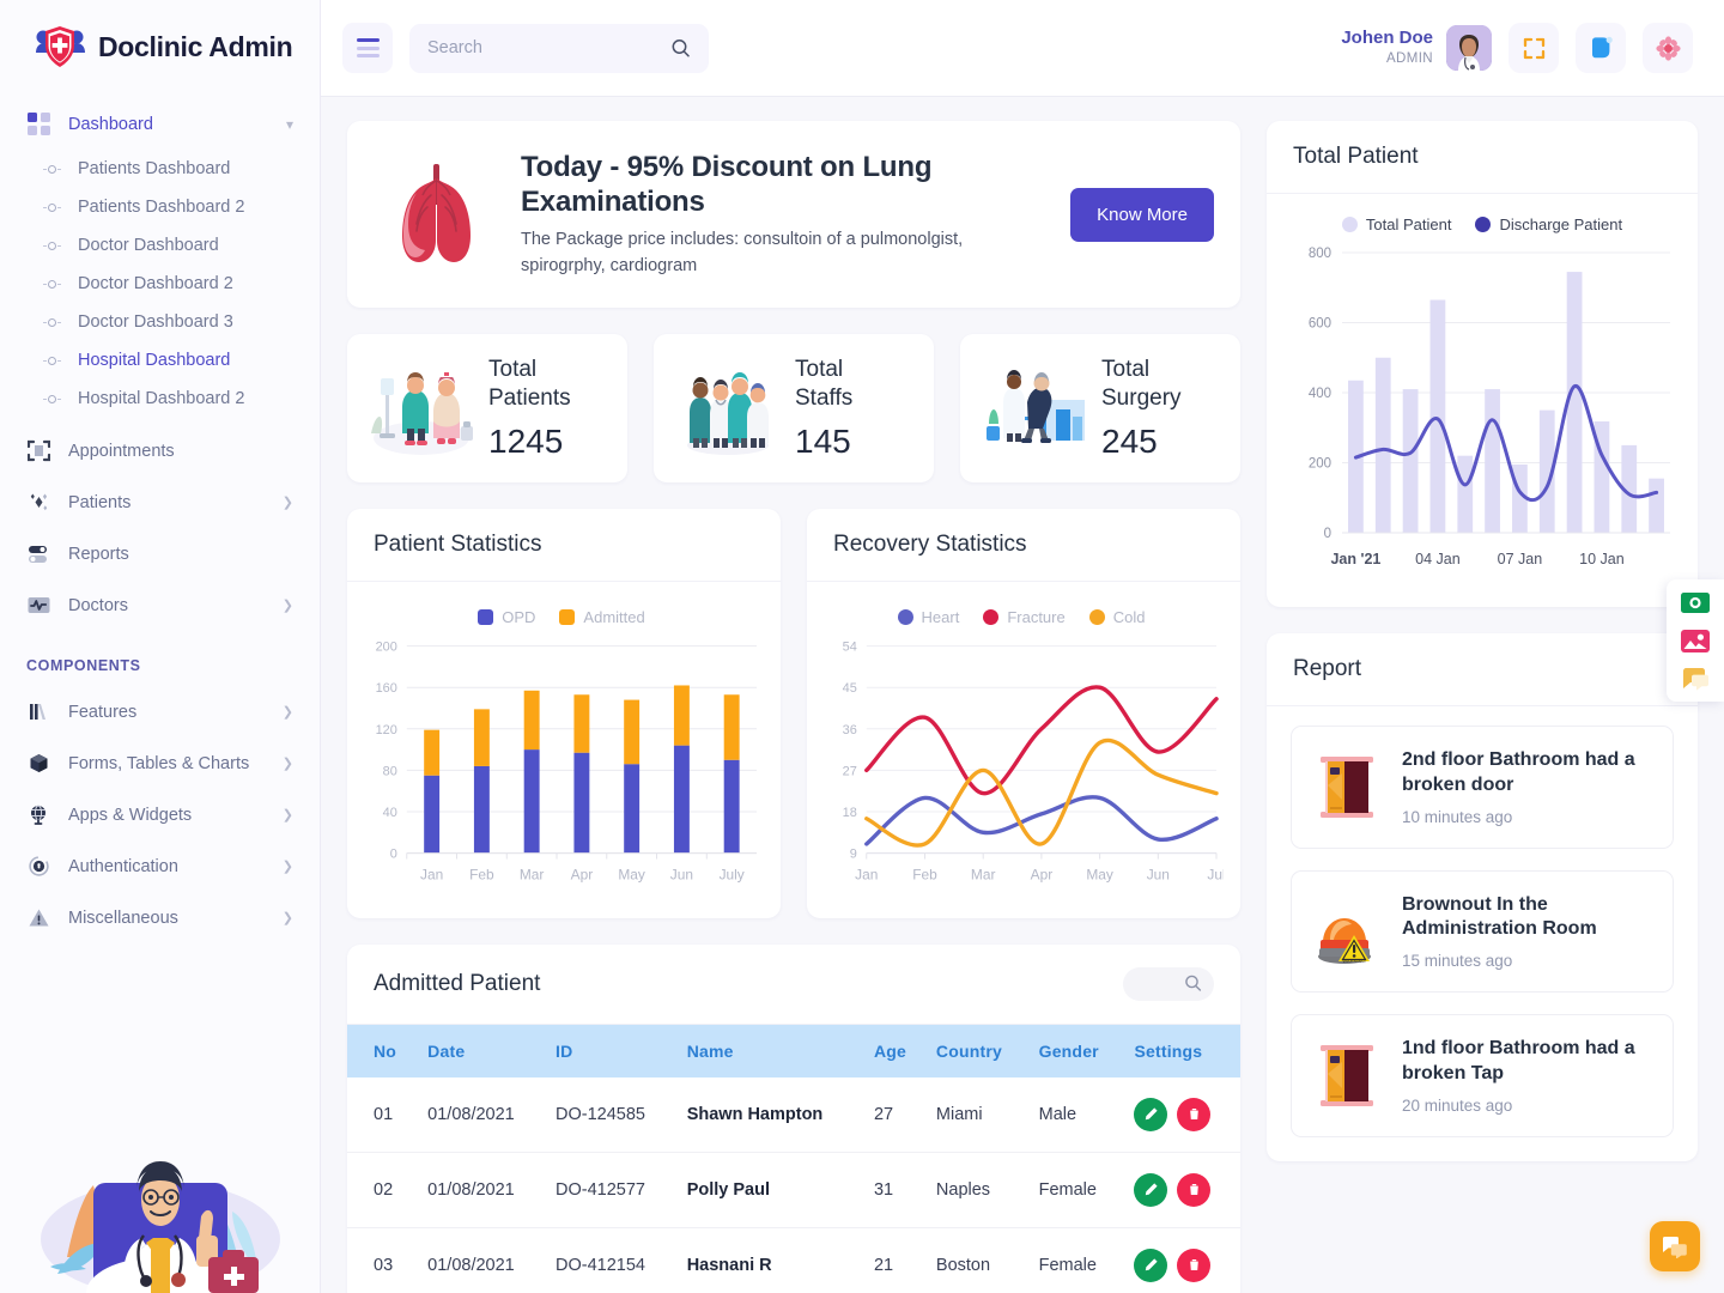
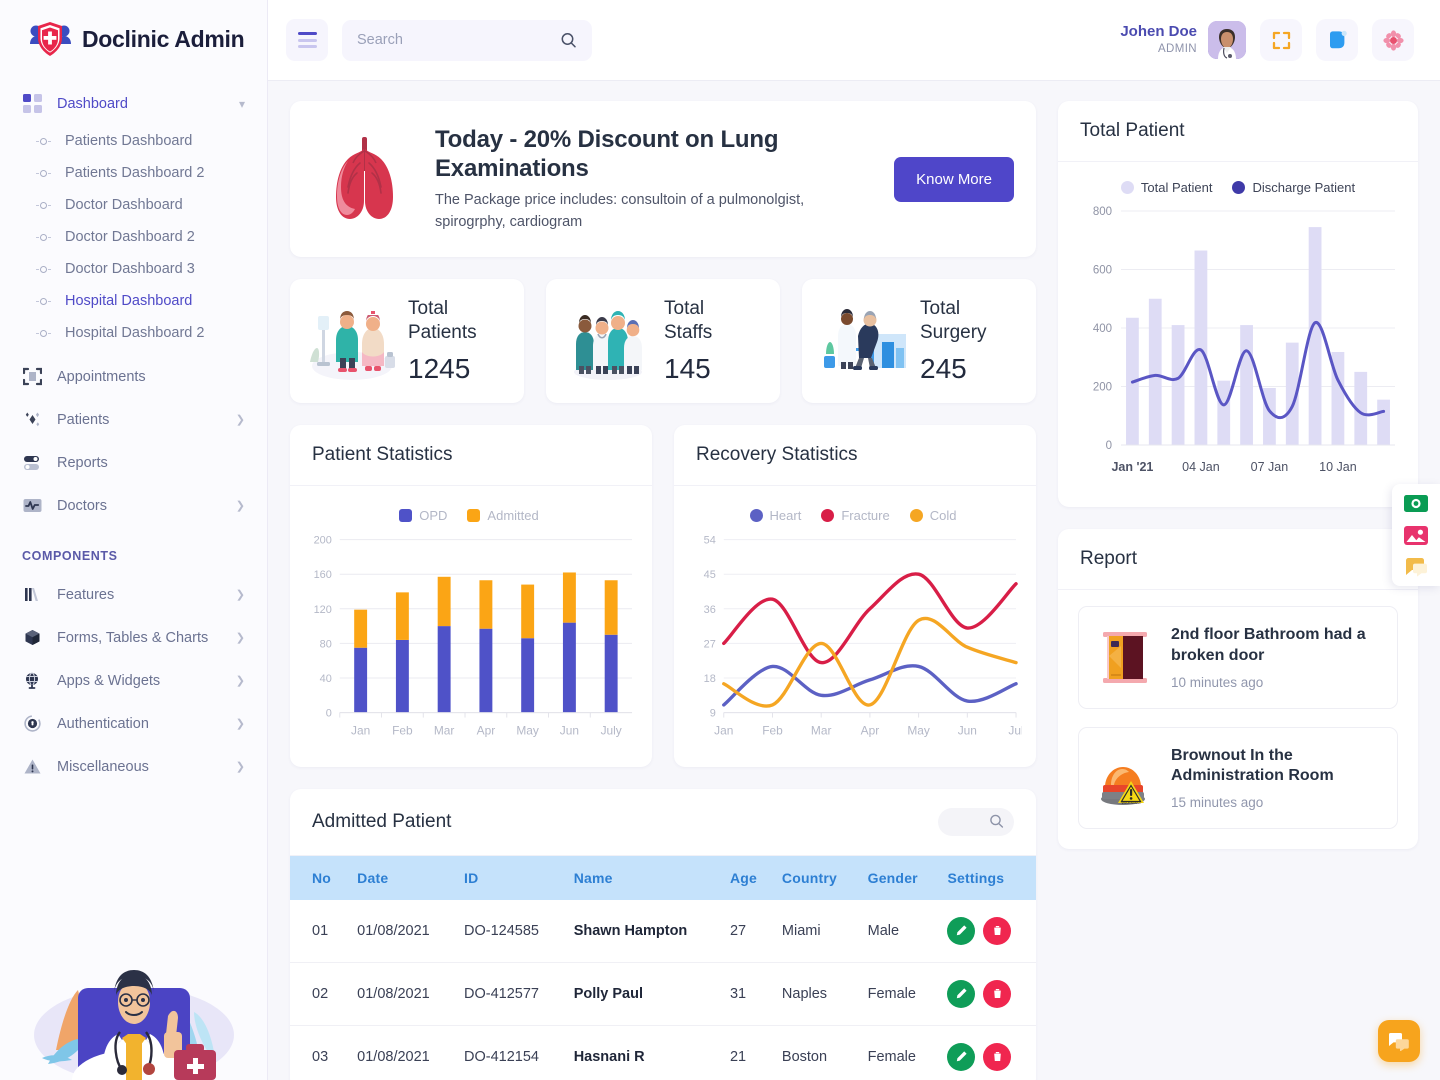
  Doclinic Admin
  Dashboard
  ▾
  Patients Dashboard
  Patients Dashboard 2
  Doctor Dashboard
  Doctor Dashboard 2
  Doctor Dashboard 3
  Hospital Dashboard
  Hospital Dashboard 2
  Appointments
  Patients
  ❯
  Reports
  Doctors
  ❯
  COMPONENTS
  Features
  ❯
  Forms, Tables & Charts
  ❯
  Apps & Widgets
  ❯
  Authentication
  ❯
  Miscellaneous
  ❯
  Search
  Johen Doe
  ADMIN
- Today - 95% Discount on Lung Examinations
+ Today - 20% Discount on Lung Examinations
  The Package price includes: consultoin of a pulmonolgist, spirogrphy, cardiogram
  Know More
  Total
  Patients
  1245
  Total
  Staffs
  145
  Total
  Surgery
  245
  Patient Statistics
  OPD
  Admitted
  0
  40
  80
  120
  160
  200
  Jan
  Feb
  Mar
  Apr
  May
  Jun
  July
  Recovery Statistics
  Heart
  Fracture
  Cold
  9
  18
  27
  36
  45
  54
  Jan
  Feb
  Mar
  Apr
  May
  Jun
  Admitted Patient
  No	Date	ID	Name	Age	Country	Gender	Settings
  01	01/08/2021	DO-124585	Shawn Hampton	27	Miami	Male
  02	01/08/2021	DO-412577	Polly Paul	31	Naples	Female
  03	01/08/2021	DO-412154	Hasnani R	21	Boston	Female
  Total Patient
  Total Patient
  Discharge Patient
  0
  200
  400
  600
  800
  Jan '21
  04 Jan
  07 Jan
  10 Jan
  Report
  2nd floor Bathroom had a broken door
  10 minutes ago
  Brownout In the Administration Room
  15 minutes ago
- 1nd floor Bathroom had a broken Tap
- 20 minutes ago
